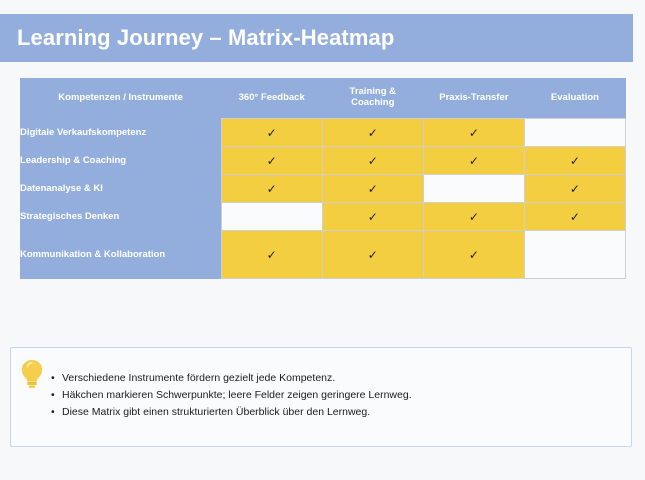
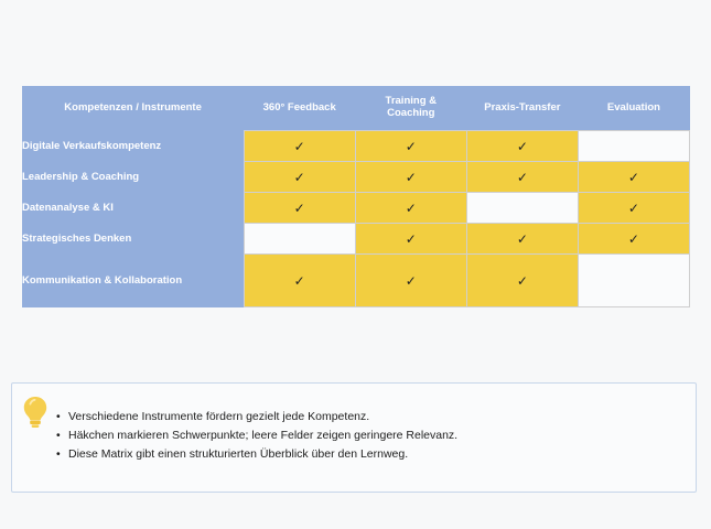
- Learning Journey – Matrix-Heatmap
  Kompetenzen / Instrumente	360° Feedback	Training & Coaching	Praxis-Transfer	Evaluation
  Digitale Verkaufskompetenz	✓	✓	✓
  Leadership & Coaching	✓	✓	✓	✓
  Datenanalyse & KI	✓	✓		✓
  Strategisches Denken		✓	✓	✓
  Kommunikation & Kollaboration	✓	✓	✓
  Verschiedene Instrumente fördern gezielt jede Kompetenz.
- Häkchen markieren Schwerpunkte; leere Felder zeigen geringere Lernweg.
+ Häkchen markieren Schwerpunkte; leere Felder zeigen geringere Relevanz.
  Diese Matrix gibt einen strukturierten Überblick über den Lernweg.
